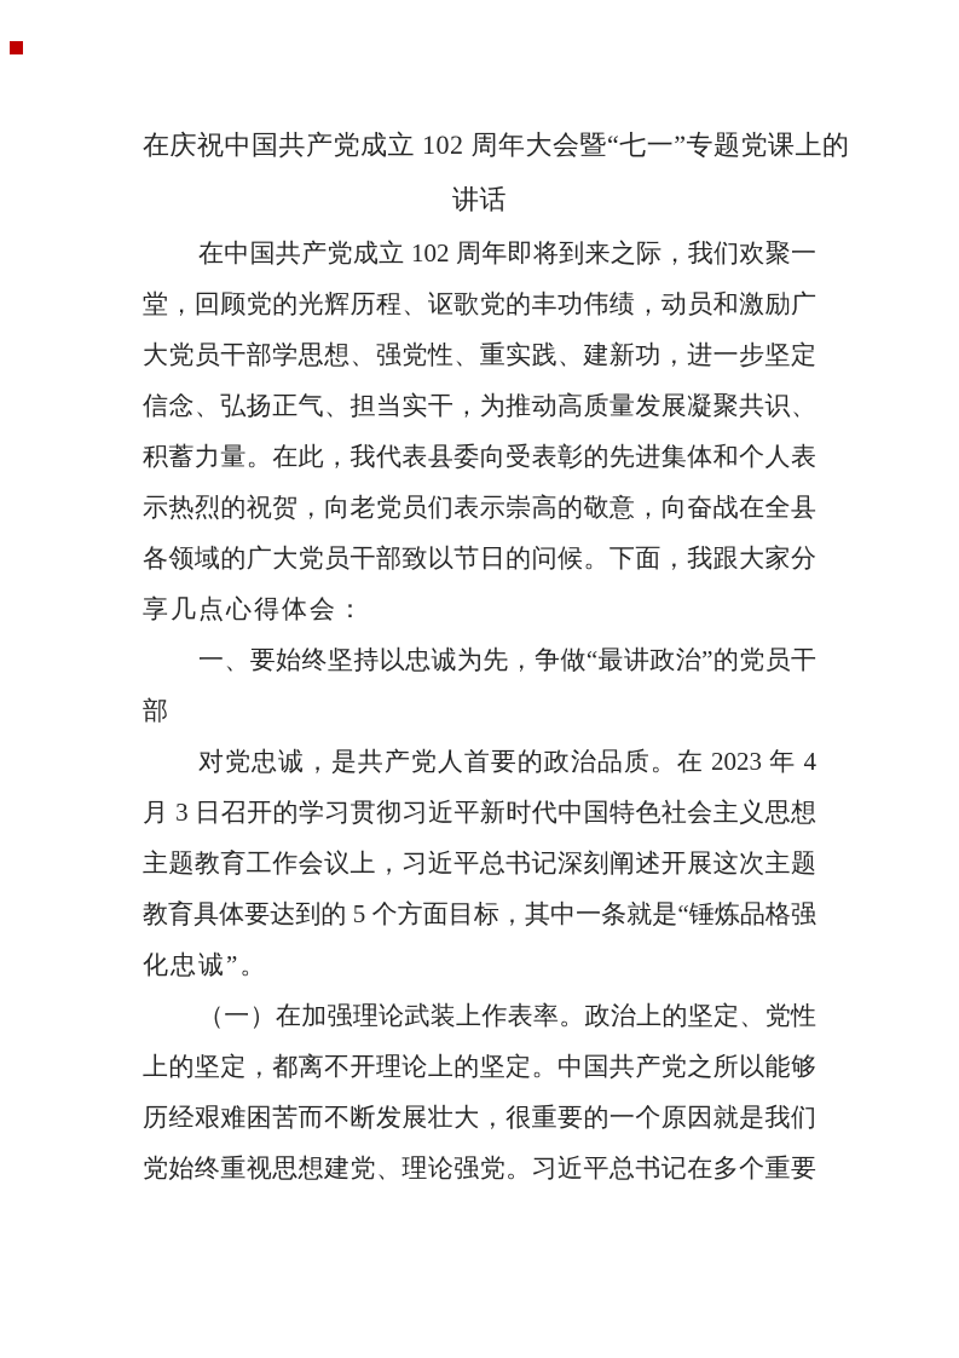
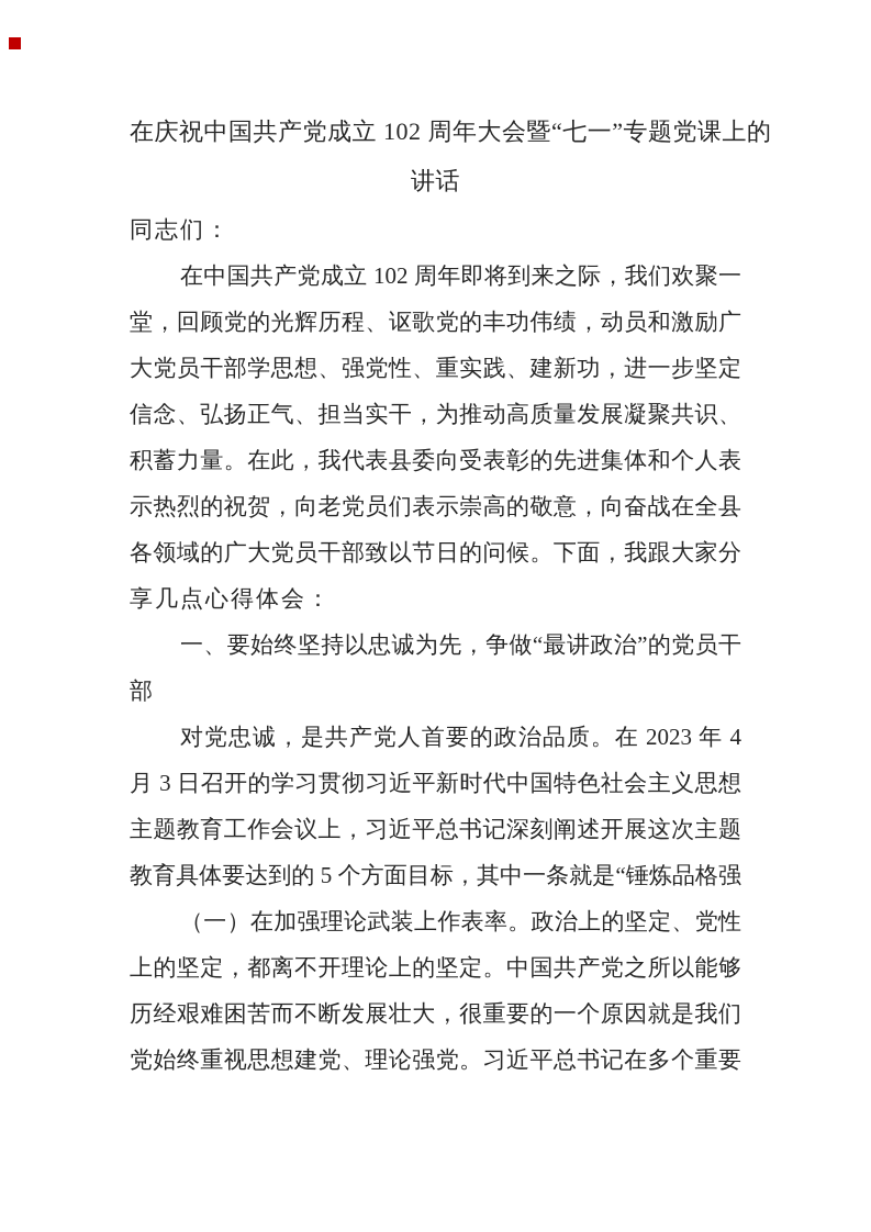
  在庆祝中国共产党成立 102 周年大会暨“七一”专题党课上的
  讲话
+ 同志们：
  在中国共产党成立 102 周年即将到来之际，我们欢聚一
  堂，回顾党的光辉历程、讴歌党的丰功伟绩，动员和激励广
  大党员干部学思想、强党性、重实践、建新功，进一步坚定
  信念、弘扬正气、担当实干，为推动高质量发展凝聚共识、
  积蓄力量。在此，我代表县委向受表彰的先进集体和个人表
  示热烈的祝贺，向老党员们表示崇高的敬意，向奋战在全县
  各领域的广大党员干部致以节日的问候。下面，我跟大家分
  享几点心得体会：
  一、要始终坚持以忠诚为先，争做“最讲政治”的党员干
  部
  对党忠诚，是共产党人首要的政治品质。在 2023 年 4
  月 3 日召开的学习贯彻习近平新时代中国特色社会主义思想
  主题教育工作会议上，习近平总书记深刻阐述开展这次主题
  教育具体要达到的 5 个方面目标，其中一条就是“锤炼品格强
- 化忠诚”。
  （一）在加强理论武装上作表率。政治上的坚定、党性
  上的坚定，都离不开理论上的坚定。中国共产党之所以能够
  历经艰难困苦而不断发展壮大，很重要的一个原因就是我们
  党始终重视思想建党、理论强党。习近平总书记在多个重要
